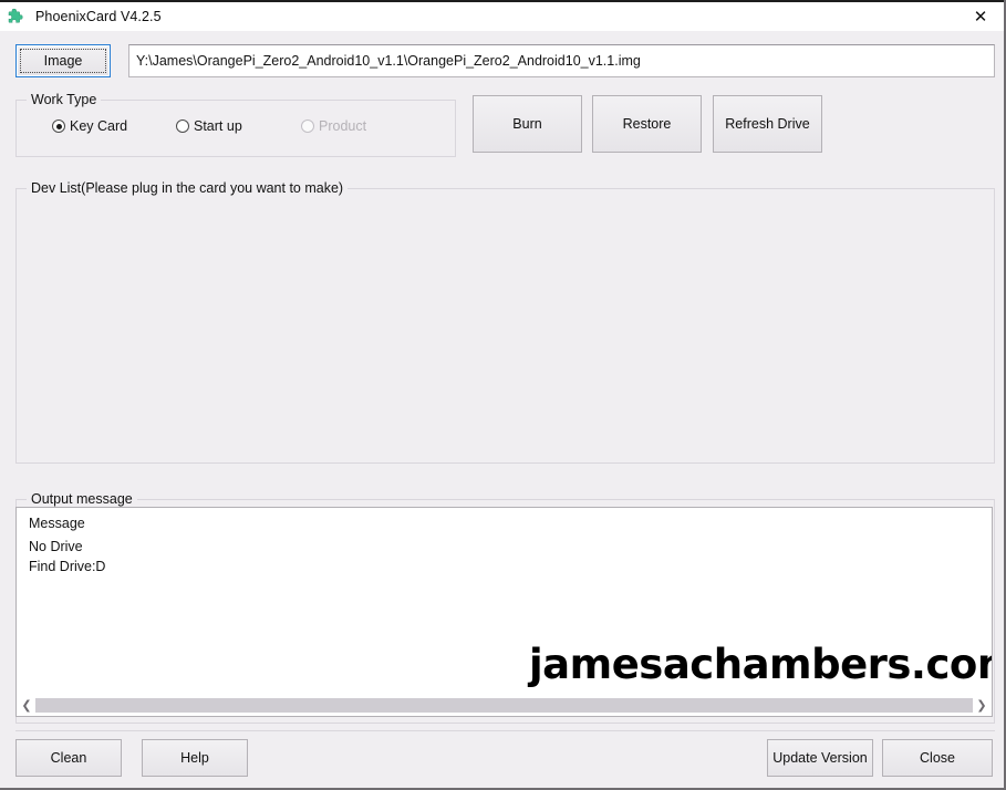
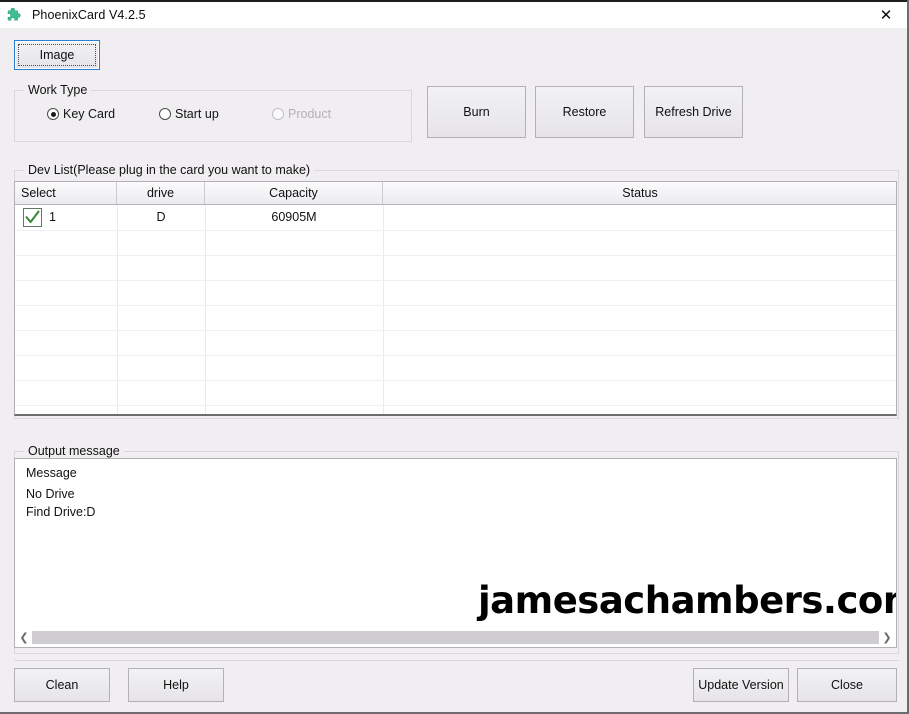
  PhoenixCard V4.2.5
  ✕
  Image
- Y:\James\OrangePi_Zero2_Android10_v1.1\OrangePi_Zero2_Android10_v1.1.img
  Work Type
  Key Card
  Start up
  Product
  Burn
  Restore
  Refresh Drive
  Dev List(Please plug in the card you want to make)
+ Select
+ drive
+ Capacity
+ Status
+ 1
+ D
+ 60905M
  Output message
  Message
  No Drive
  Find Drive:D
  jamesachambers.co
  ❮
  ❯
  Clean
  Help
  Update Version
  Close
